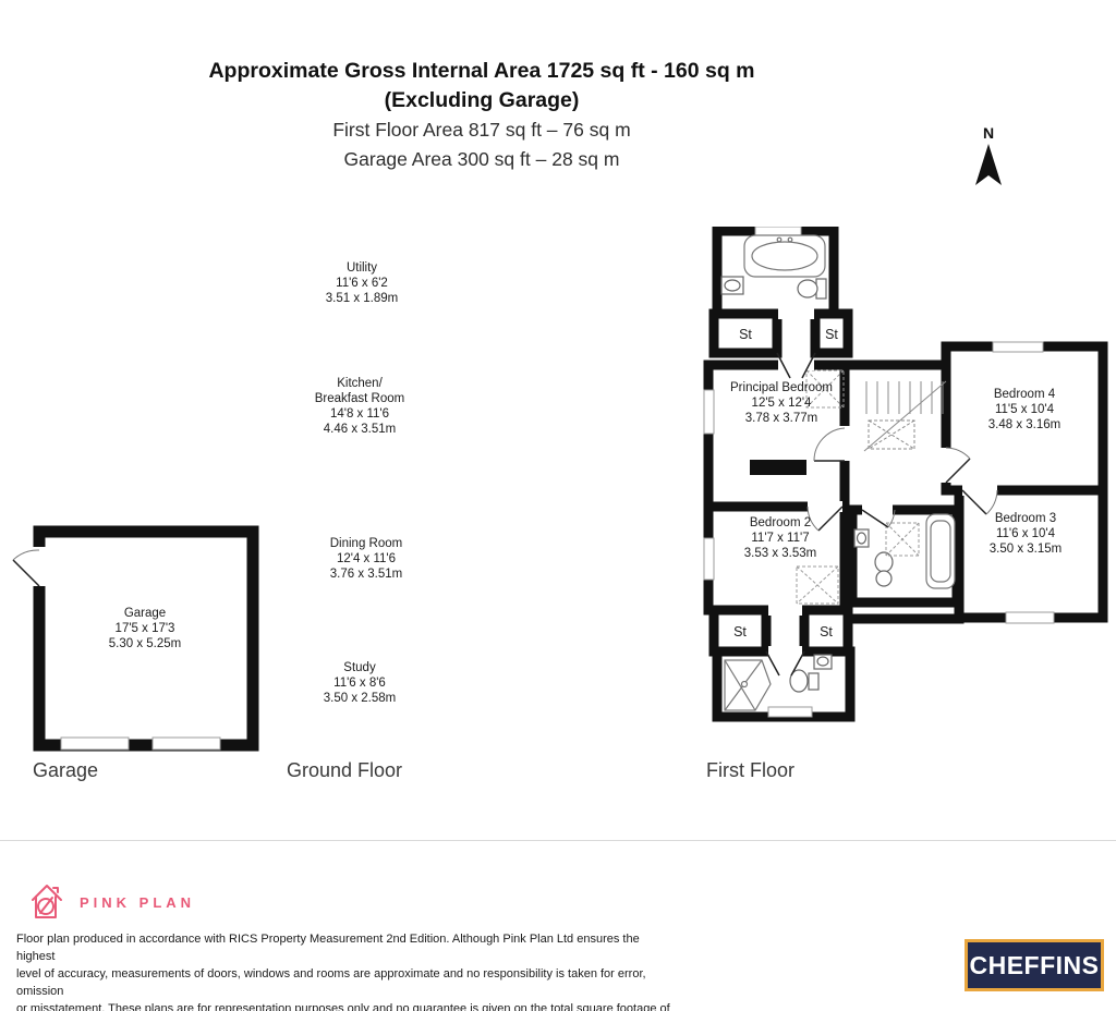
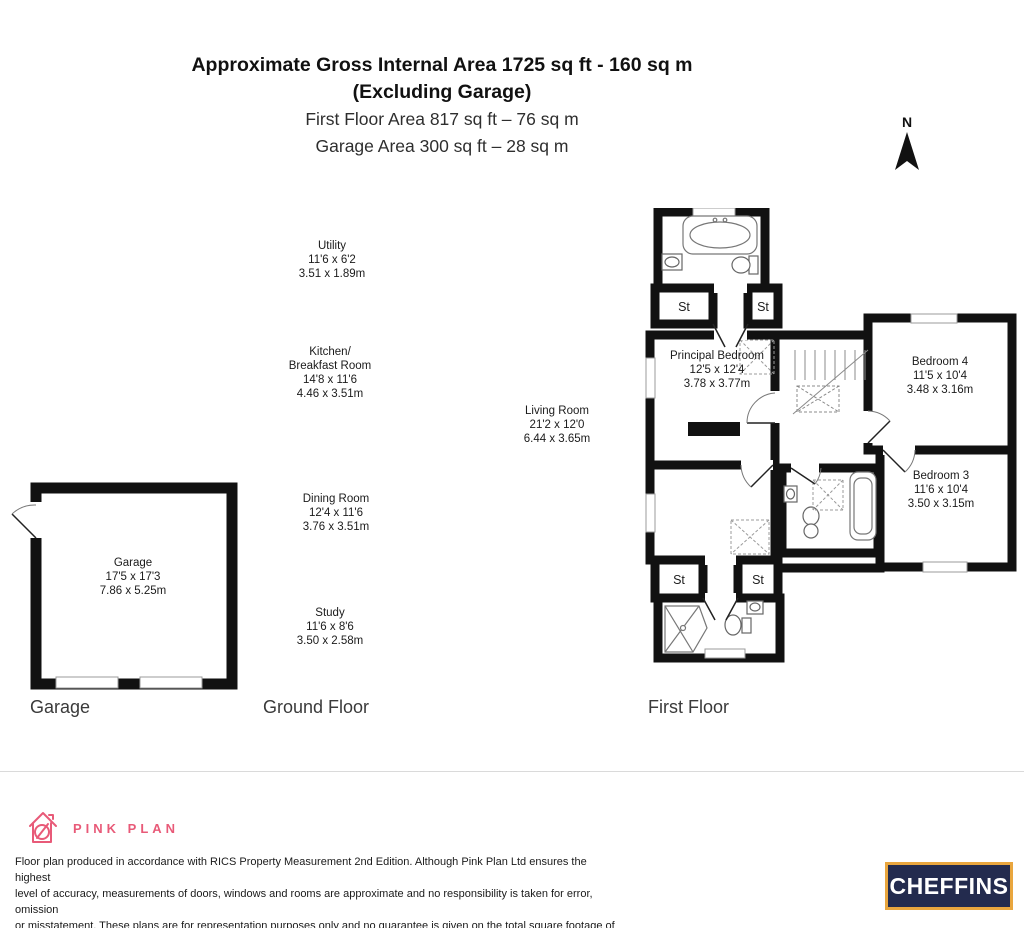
  Approximate Gross Internal Area 1725 sq ft - 160 sq m
  (Excluding Garage)
  First Floor Area 817 sq ft – 76 sq m
  Garage Area 300 sq ft – 28 sq m
  N
  St
  St
  St
  St
  Garage
  17'5 x 17'3
- 5.30 x 5.25m
+ 7.86 x 5.25m
  Utility
  11'6 x 6'2
  3.51 x 1.89m
  Kitchen/
  Breakfast Room
  14'8 x 11'6
  4.46 x 3.51m
+ Living Room
+ 21'2 x 12'0
+ 6.44 x 3.65m
  Dining Room
  12'4 x 11'6
  3.76 x 3.51m
  Study
  11'6 x 8'6
  3.50 x 2.58m
  Principal Bedroom
  12'5 x 12'4
  3.78 x 3.77m
  Bedroom 4
  11'5 x 10'4
  3.48 x 3.16m
- Bedroom 2
- 11'7 x 11'7
- 3.53 x 3.53m
  Bedroom 3
  11'6 x 10'4
  3.50 x 3.15m
  Garage
  Ground Floor
  First Floor
  PINK PLAN
  Floor plan produced in accordance with RICS Property Measurement 2nd Edition. Although Pink Plan Ltd ensures the highest
  level of accuracy, measurements of doors, windows and rooms are approximate and no responsibility is taken for error, omission
  or misstatement. These plans are for representation purposes only and no guarantee is given on the total square footage of
  CHEFFINS
